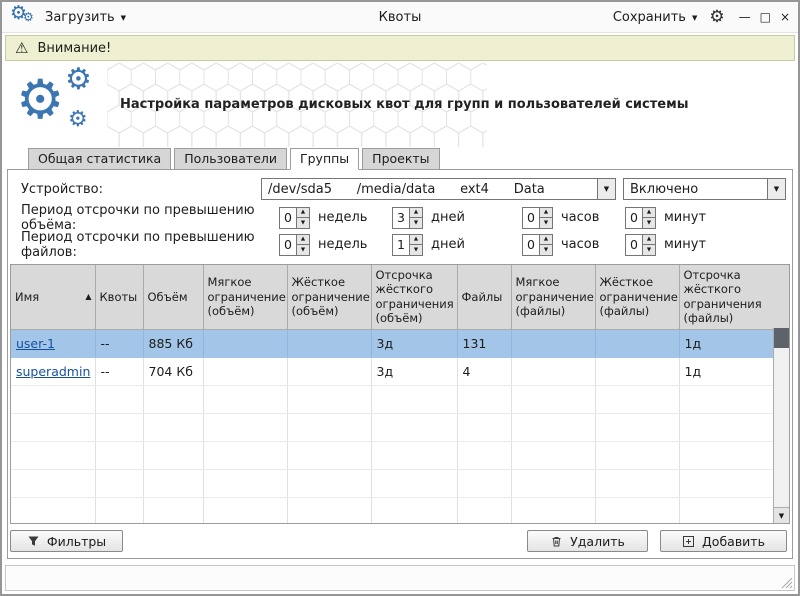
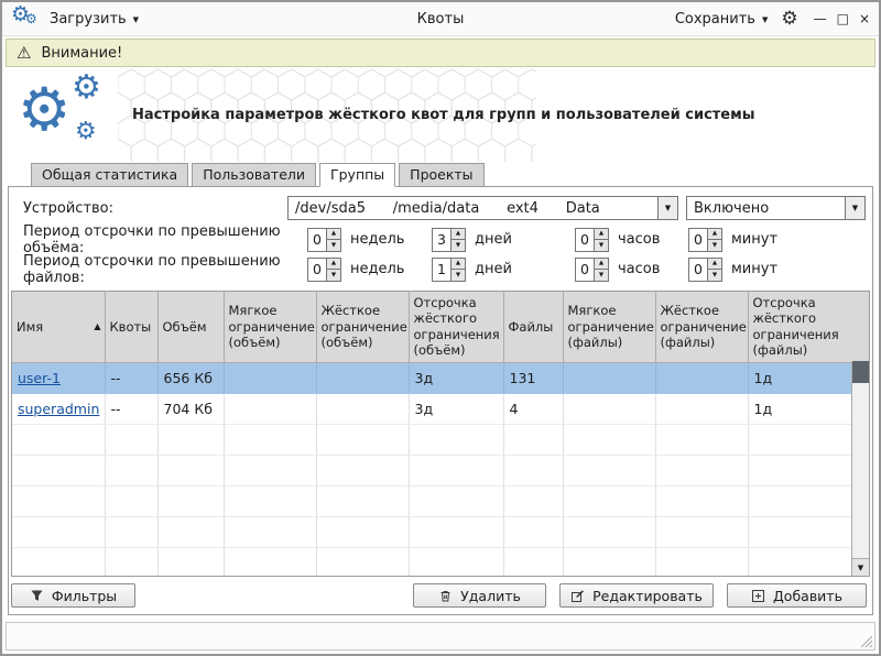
  ⚙
  ⚙
  Загрузить
  ▼
  Квоты
  Сохранить
  ▼
  ⚙
  —
  □
  ×
  ⚠
  Внимание!
  ⚙
  ⚙
  ⚙
- Настройка параметров дисковых квот для групп и пользователей системы
+ Настройка параметров жёсткого квот для групп и пользователей системы
  Общая статистика
  Пользователи
  Группы
  Проекты
  Устройство:
  /dev/sda5 /media/data ext4 Data
  ▼
  Включено
  ▼
  Период отсрочки по превышению объёма:
  0
  недель
  3
  дней
  0
  часов
  0
  минут
  Период отсрочки по превышению файлов:
  0
  недель
  1
  дней
  0
  часов
  0
  минут
  Имя ▲	Квоты	Объём	Мягкое ограничение (объём)	Жёсткое ограничение (объём)	Отсрочка жёсткого ограничения (объём)	Файлы	Мягкое ограничение (файлы)	Жёсткое ограничение (файлы)	Отсрочка жёсткого ограничения (файлы)
- user-1	--	885 Кб			3д	131			1д
+ user-1	--	656 Кб			3д	131			1д
  superadmin	--	704 Кб			3д	4			1д
  ▼
  Фильтры
  Удалить
+ Редактировать
  Добавить
